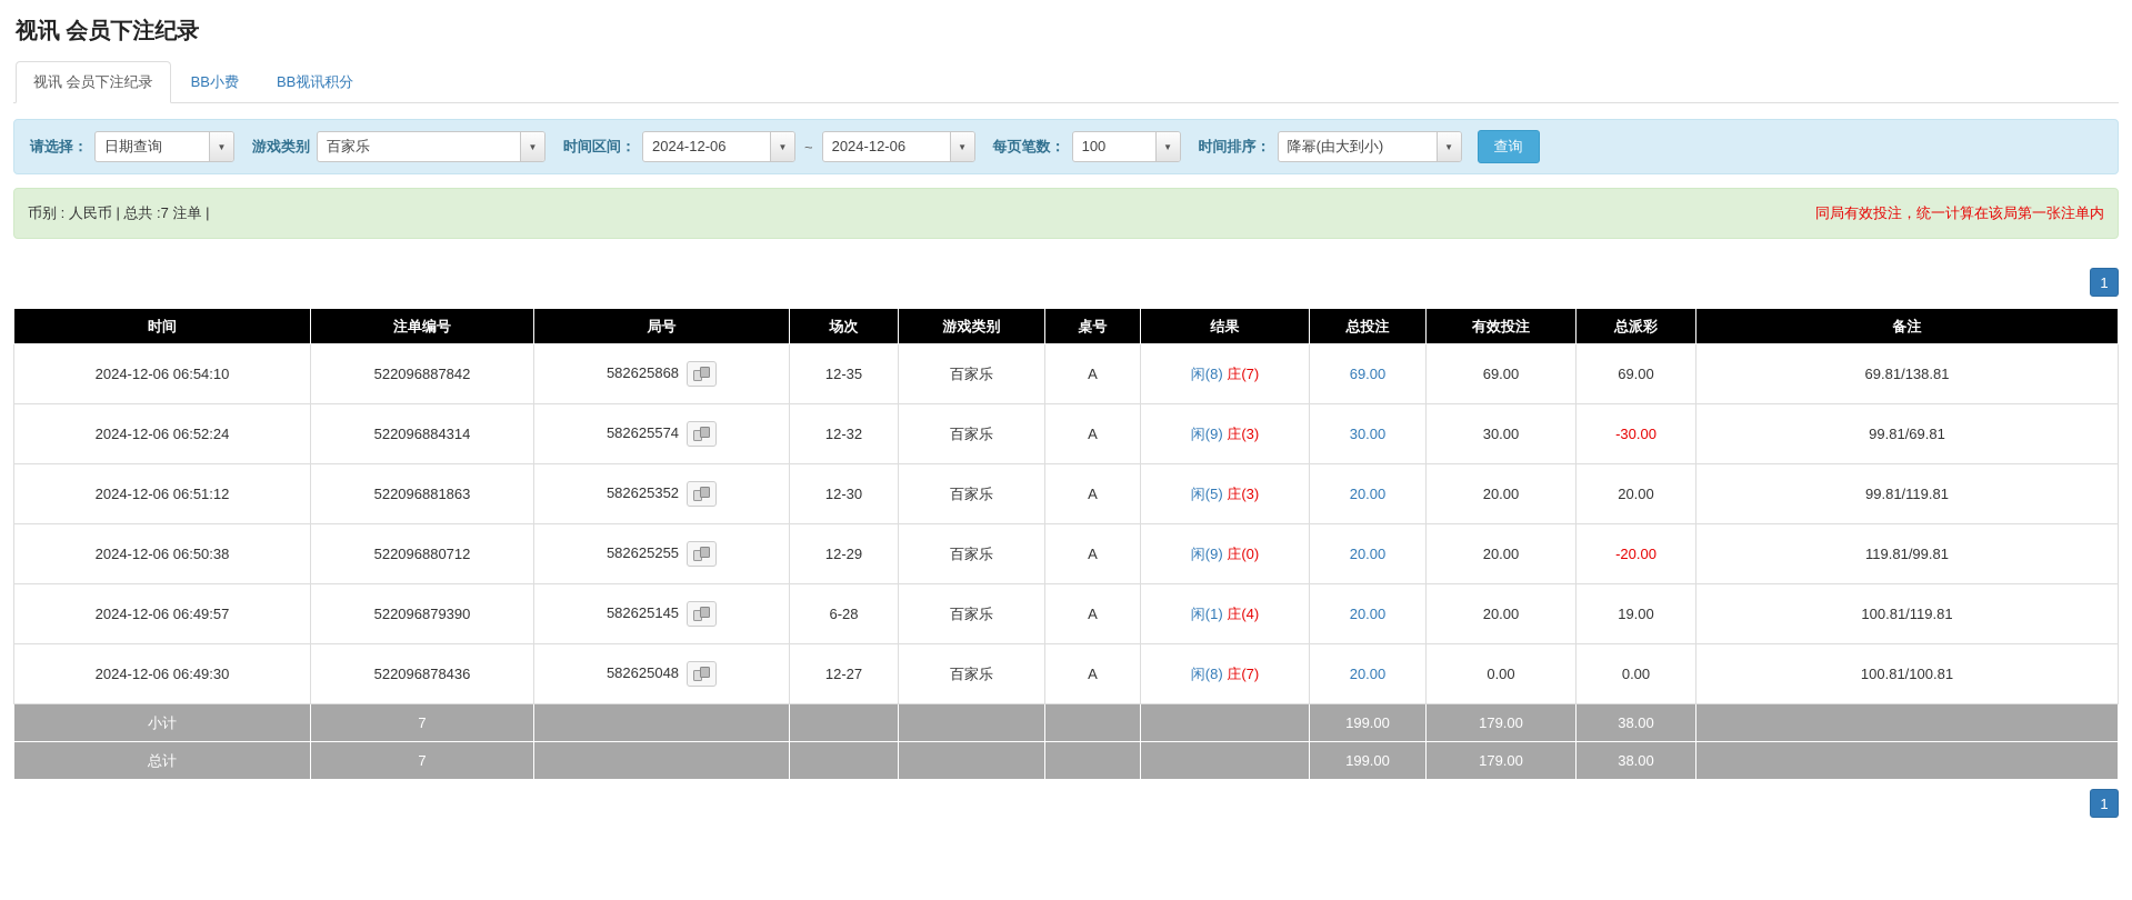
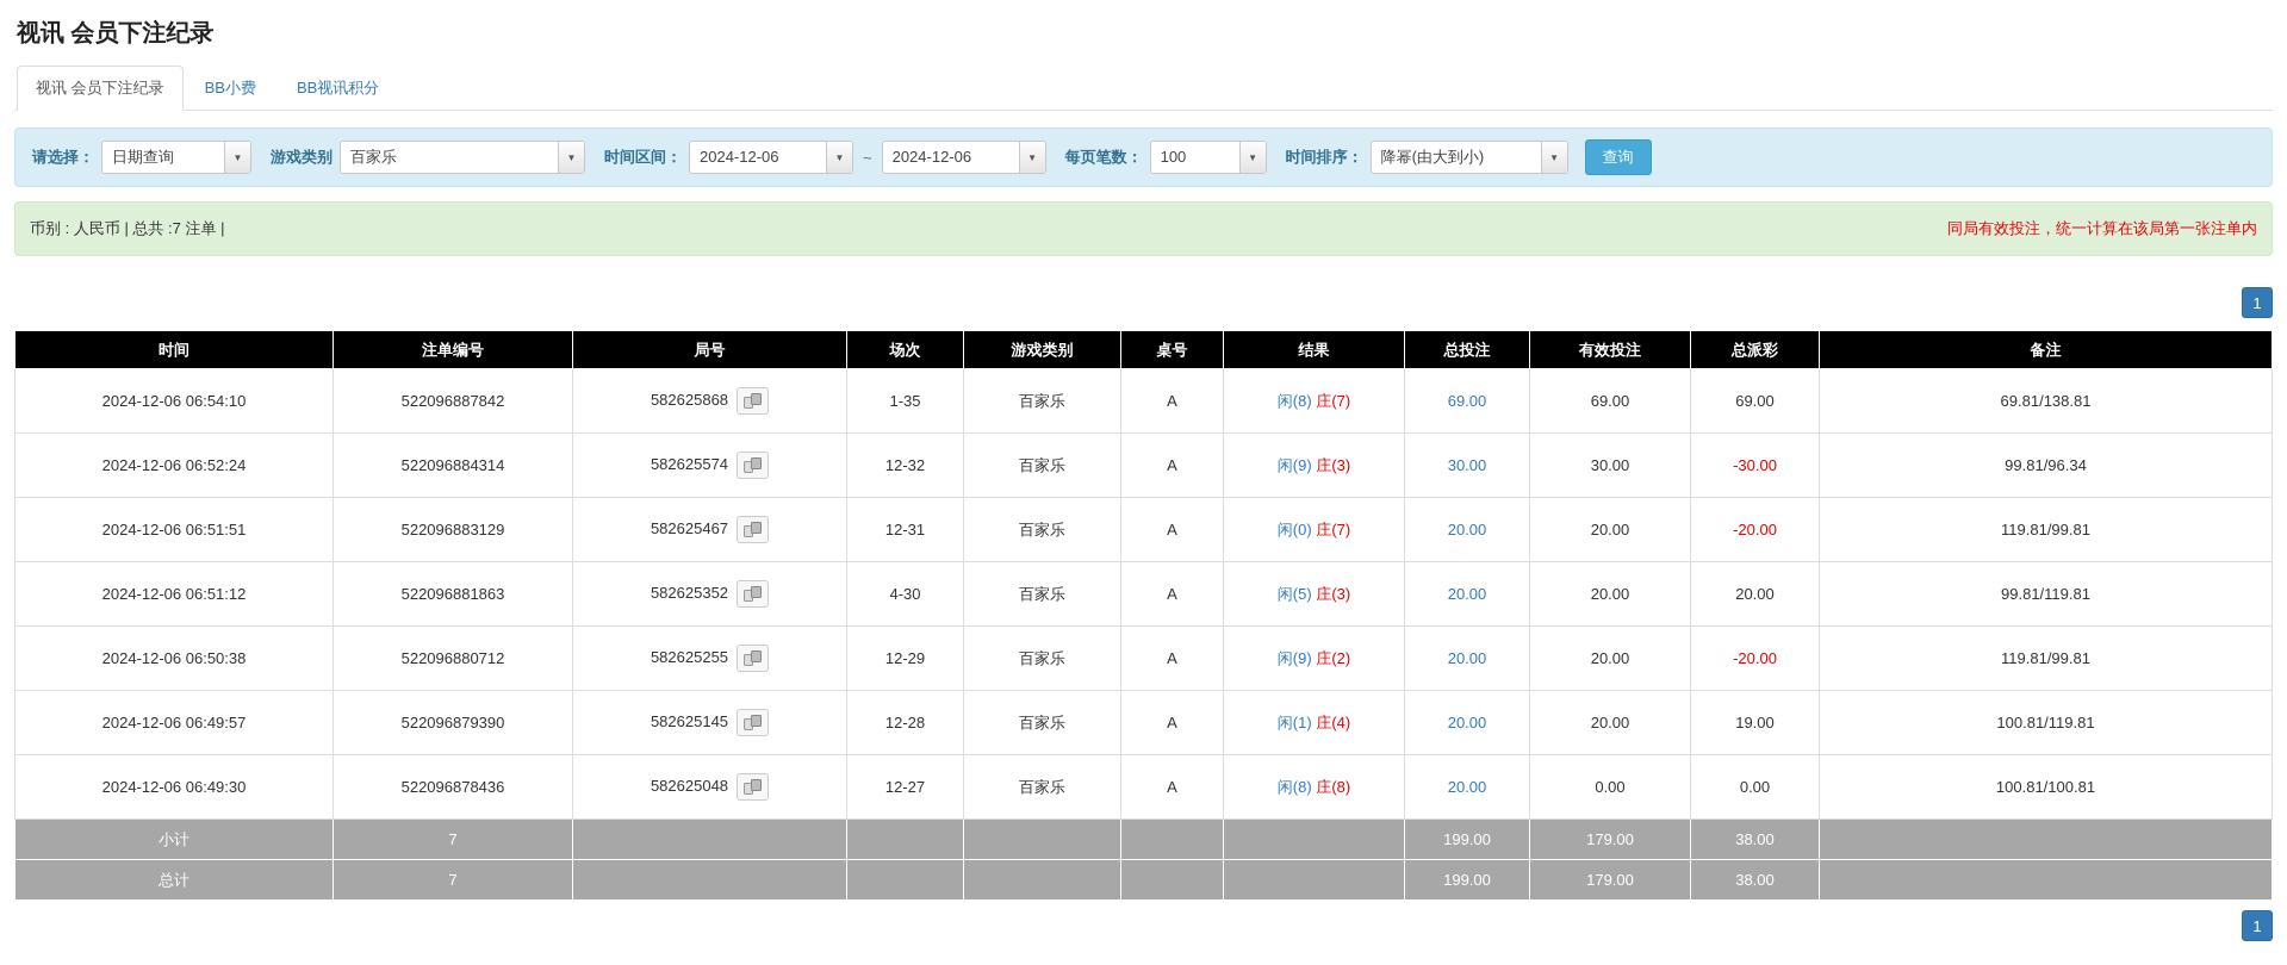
  视讯 会员下注纪录
  视讯 会员下注纪录
  BB小费
  BB视讯积分
  请选择：
  日期查询
  ▼
  游戏类别
  百家乐
  ▼
  时间区间：
  2024-12-06
  ▼
  ~
  2024-12-06
  ▼
  每页笔数：
  100
  ▼
  时间排序：
  降幂(由大到小)
  ▼
  查询
  币别 : 人民币 | 总共 :7 注单 |
  同局有效投注，统一计算在该局第一张注单内
  1
  时间	注单编号	局号	场次	游戏类别	桌号	结果	总投注	有效投注	总派彩	备注
- 2024-12-06 06:54:10	522096887842	582625868	12-35	百家乐	A	闲(8) 庄(7)	69.00	69.00	69.00	69.81/138.81
+ 2024-12-06 06:54:10	522096887842	582625868	1-35	百家乐	A	闲(8) 庄(7)	69.00	69.00	69.00	69.81/138.81
- 2024-12-06 06:52:24	522096884314	582625574	12-32	百家乐	A	闲(9) 庄(3)	30.00	30.00	-30.00	99.81/69.81
+ 2024-12-06 06:52:24	522096884314	582625574	12-32	百家乐	A	闲(9) 庄(3)	30.00	30.00	-30.00	99.81/96.34
+ 2024-12-06 06:51:51	522096883129	582625467	12-31	百家乐	A	闲(0) 庄(7)	20.00	20.00	-20.00	119.81/99.81
- 2024-12-06 06:51:12	522096881863	582625352	12-30	百家乐	A	闲(5) 庄(3)	20.00	20.00	20.00	99.81/119.81
+ 2024-12-06 06:51:12	522096881863	582625352	4-30	百家乐	A	闲(5) 庄(3)	20.00	20.00	20.00	99.81/119.81
- 2024-12-06 06:50:38	522096880712	582625255	12-29	百家乐	A	闲(9) 庄(0)	20.00	20.00	-20.00	119.81/99.81
+ 2024-12-06 06:50:38	522096880712	582625255	12-29	百家乐	A	闲(9) 庄(2)	20.00	20.00	-20.00	119.81/99.81
- 2024-12-06 06:49:57	522096879390	582625145	6-28	百家乐	A	闲(1) 庄(4)	20.00	20.00	19.00	100.81/119.81
+ 2024-12-06 06:49:57	522096879390	582625145	12-28	百家乐	A	闲(1) 庄(4)	20.00	20.00	19.00	100.81/119.81
- 2024-12-06 06:49:30	522096878436	582625048	12-27	百家乐	A	闲(8) 庄(7)	20.00	0.00	0.00	100.81/100.81
+ 2024-12-06 06:49:30	522096878436	582625048	12-27	百家乐	A	闲(8) 庄(8)	20.00	0.00	0.00	100.81/100.81
  小计	7						199.00	179.00	38.00
  总计	7						199.00	179.00	38.00
  1
